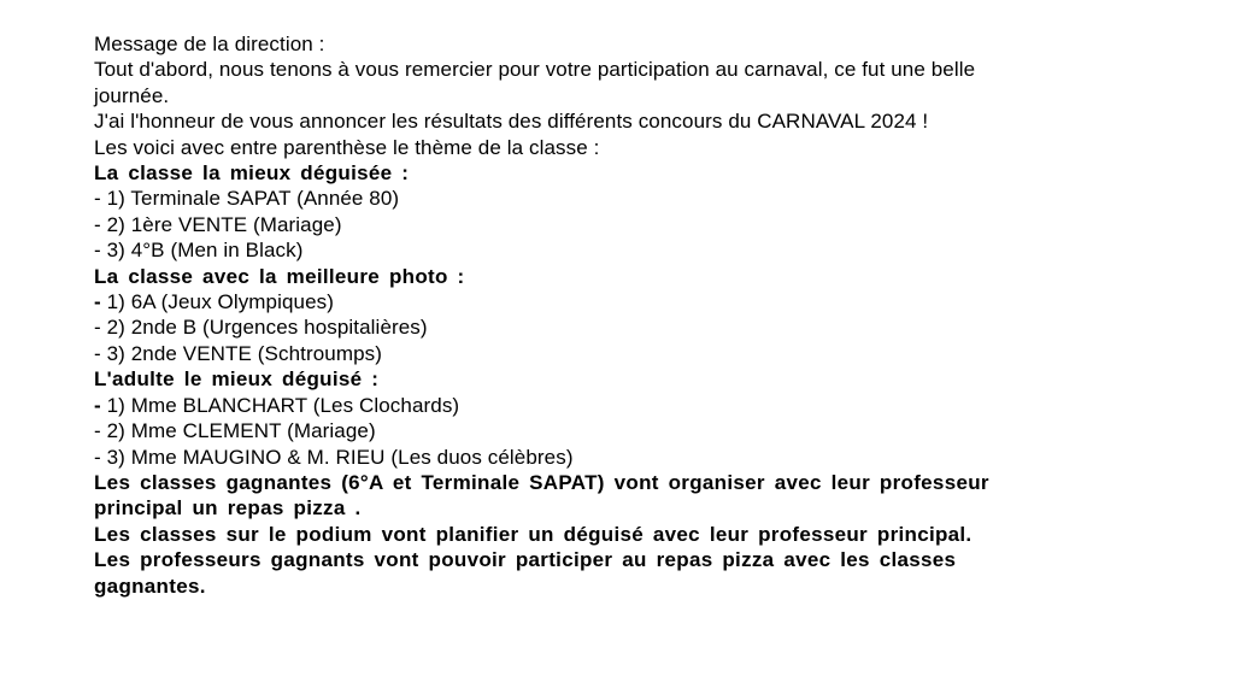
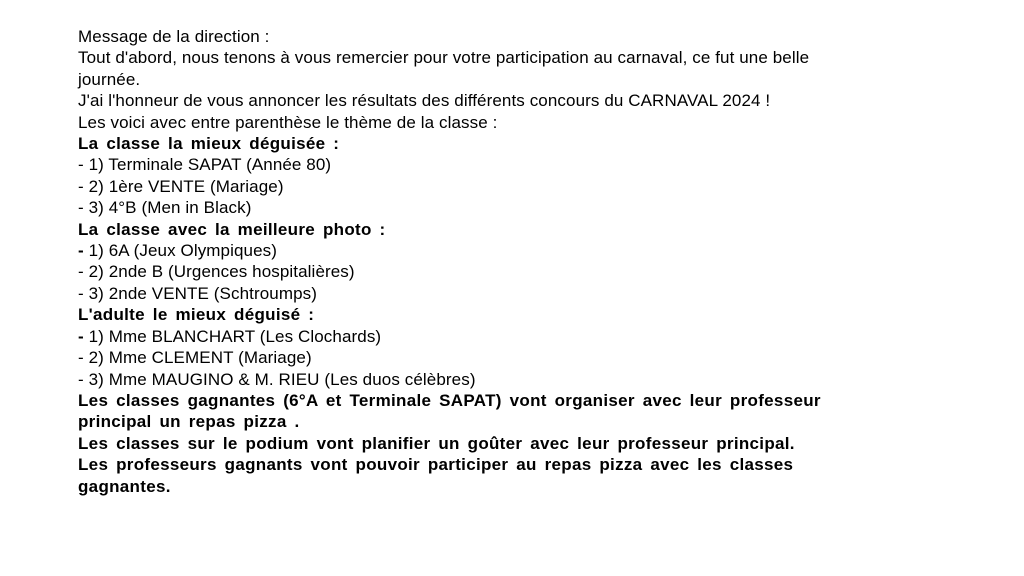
  Message de la direction :
  Tout d'abord, nous tenons à vous remercier pour votre participation au carnaval, ce fut une belle
  journée.
  J'ai l'honneur de vous annoncer les résultats des différents concours du CARNAVAL 2024 !
  Les voici avec entre parenthèse le thème de la classe :
  La classe la mieux déguisée :
  - 1) Terminale SAPAT (Année 80)
  - 2) 1ère VENTE (Mariage)
  - 3) 4°B (Men in Black)
  La classe avec la meilleure photo :
  - 1) 6A (Jeux Olympiques)
  - 2) 2nde B (Urgences hospitalières)
  - 3) 2nde VENTE (Schtroumps)
  L'adulte le mieux déguisé :
  - 1) Mme BLANCHART (Les Clochards)
  - 2) Mme CLEMENT (Mariage)
  - 3) Mme MAUGINO & M. RIEU (Les duos célèbres)
  Les classes gagnantes (6°A et Terminale SAPAT) vont organiser avec leur professeur
  principal un repas pizza .
- Les classes sur le podium vont planifier un déguisé avec leur professeur principal.
+ Les classes sur le podium vont planifier un goûter avec leur professeur principal.
  Les professeurs gagnants vont pouvoir participer au repas pizza avec les classes
  gagnantes.
